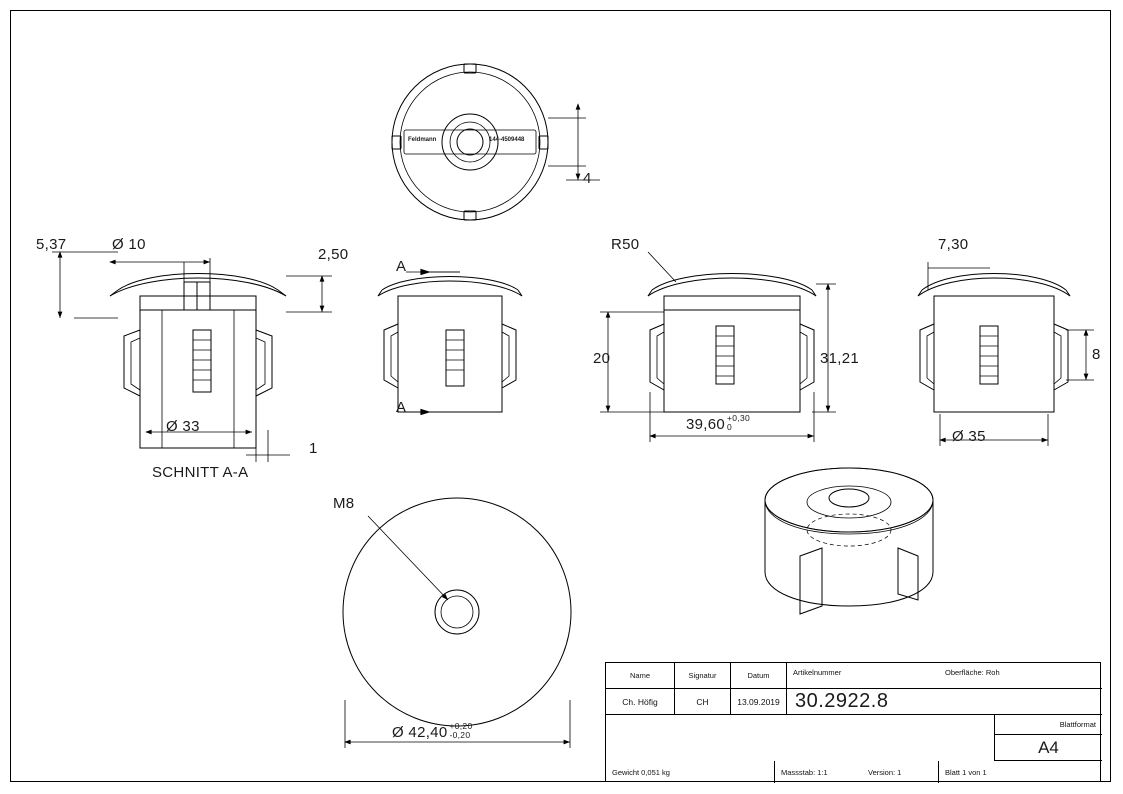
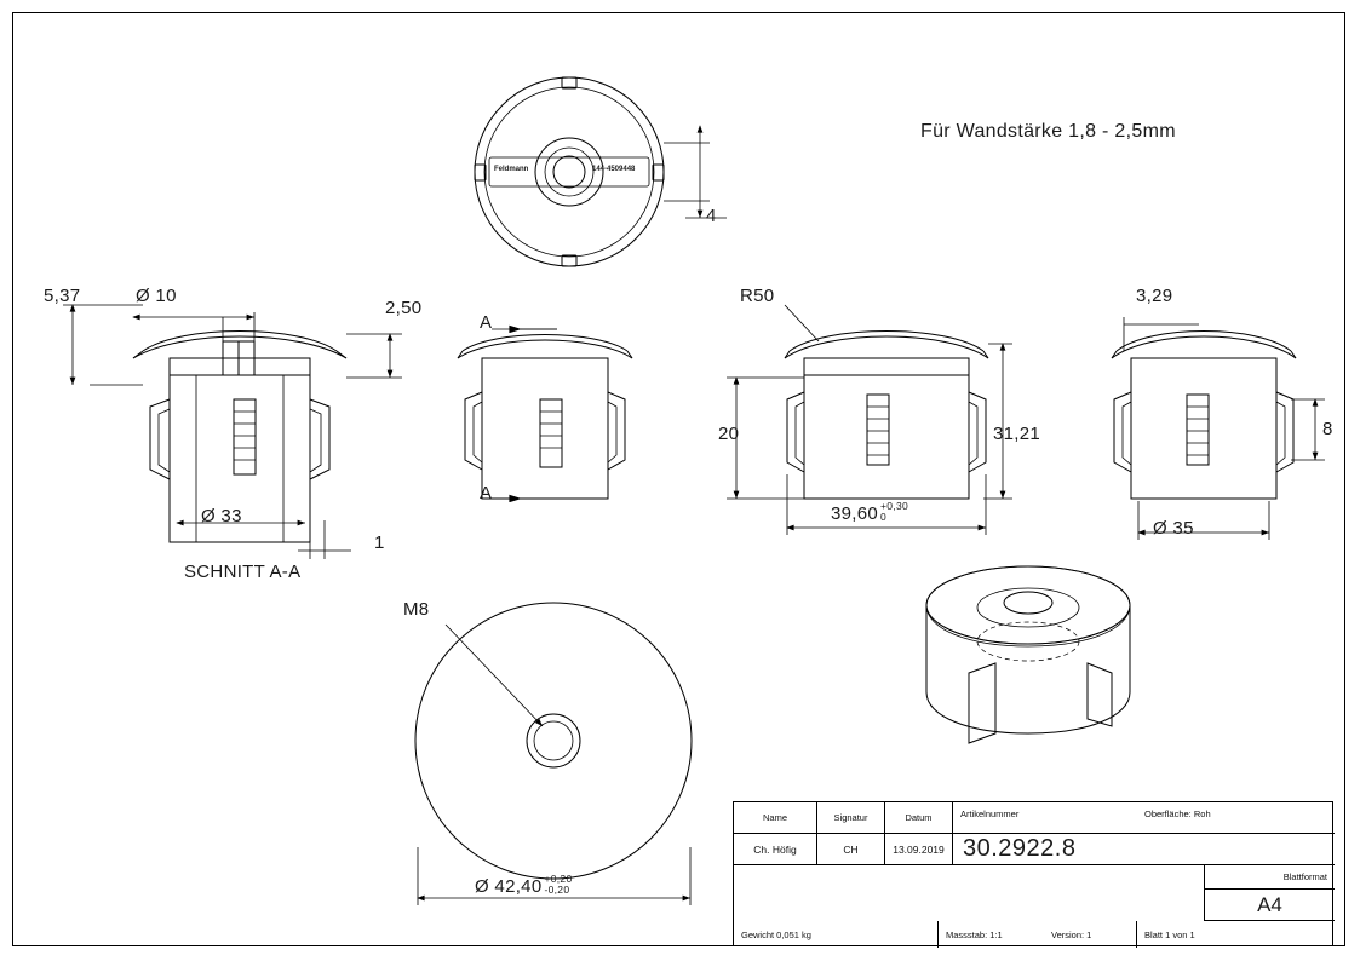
+ Für Wandstärke 1,8 - 2,5mm
  4
  5,37
  Ø 10
  2,50
  Ø 33
  1
  SCHNITT A-A
  A
  A
  R50
  20
  31,21
  39,60
  +0,30
  0
- 7,30
+ 3,29
  8
  Ø 35
  M8
  Ø 42,40
  +0,20
  -0,20
  Name
  Signatur
  Datum
  Artikelnummer
  Oberfläche: Roh
  Ch. Höfig
  CH
  13.09.2019
  30.2922.8
  Blattformat
  A4
  Gewicht 0,051 kg
  Massstab: 1:1
  Version: 1
  Blatt 1 von 1
